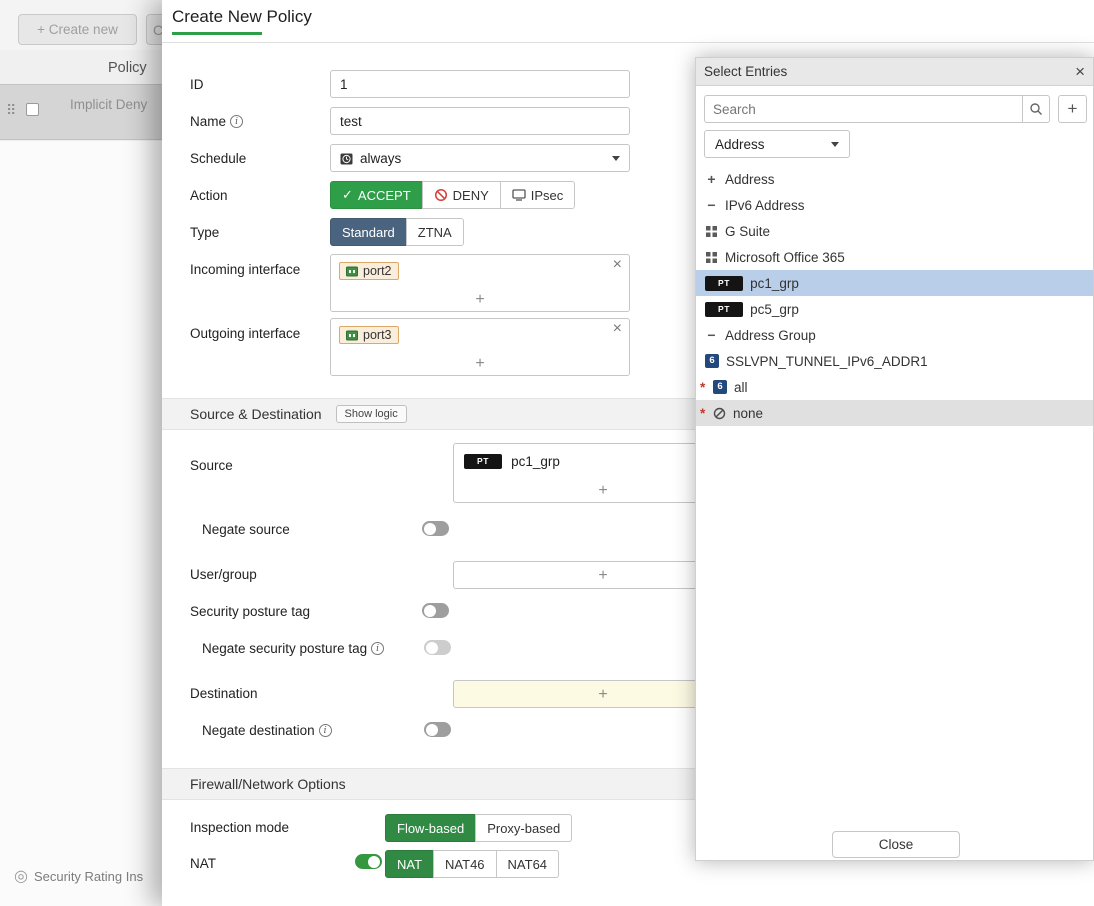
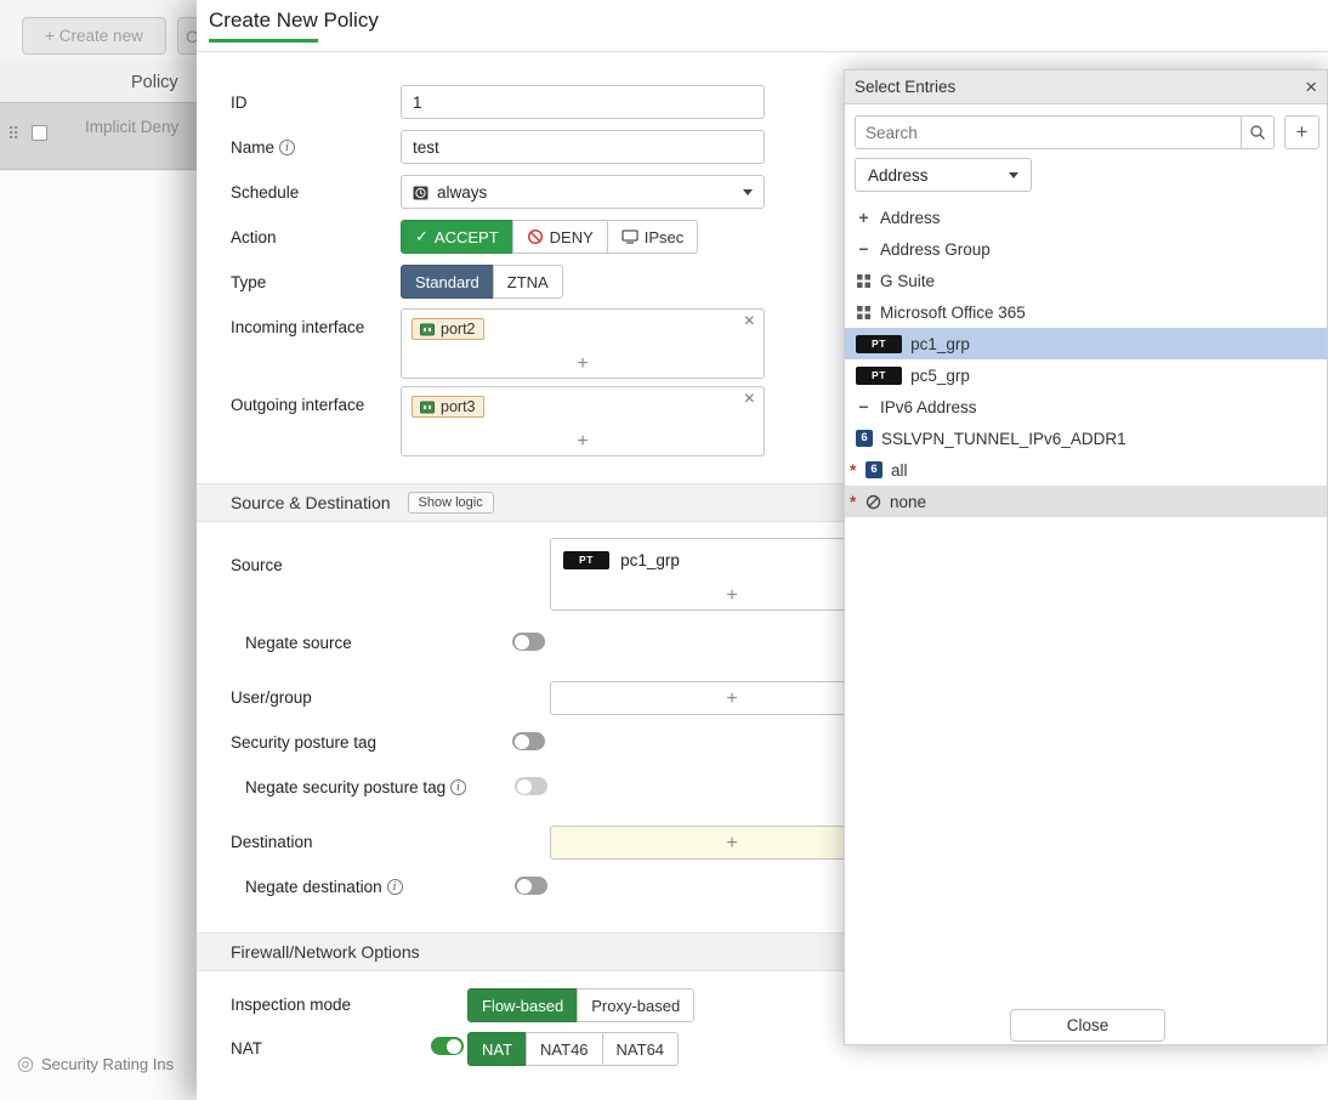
  + Create new
  C
  Policy
  ⠿
  Implicit Deny
  ◎
  Security Rating Ins
  Create New Policy
  ID
  1
  Name
  i
  test
  Schedule
  always
  Action
  ✓
  ACCEPT
  DENY
  IPsec
  Type
  Standard
  ZTNA
  Incoming interface
  port2
  ×
  +
  Outgoing interface
  port3
  ×
  +
  Source & Destination
  Show logic
  Source
  PT
  pc1_grp
  +
  Negate source
  User/group
  +
  Security posture tag
  Negate security posture tag
  i
  Destination
  +
  Negate destination
  i
  Firewall/Network Options
  Inspection mode
  Flow-based
  Proxy-based
  NAT
  NAT
  NAT46
  NAT64
  Select Entries
  ×
  Search
  +
  Address
  +
  Address
  −
- IPv6 Address
+ Address Group
  G Suite
  Microsoft Office 365
  PT
  pc1_grp
  PT
  pc5_grp
  −
- Address Group
+ IPv6 Address
  6
  SSLVPN_TUNNEL_IPv6_ADDR1
  *
  6
  all
  *
  none
  Close
